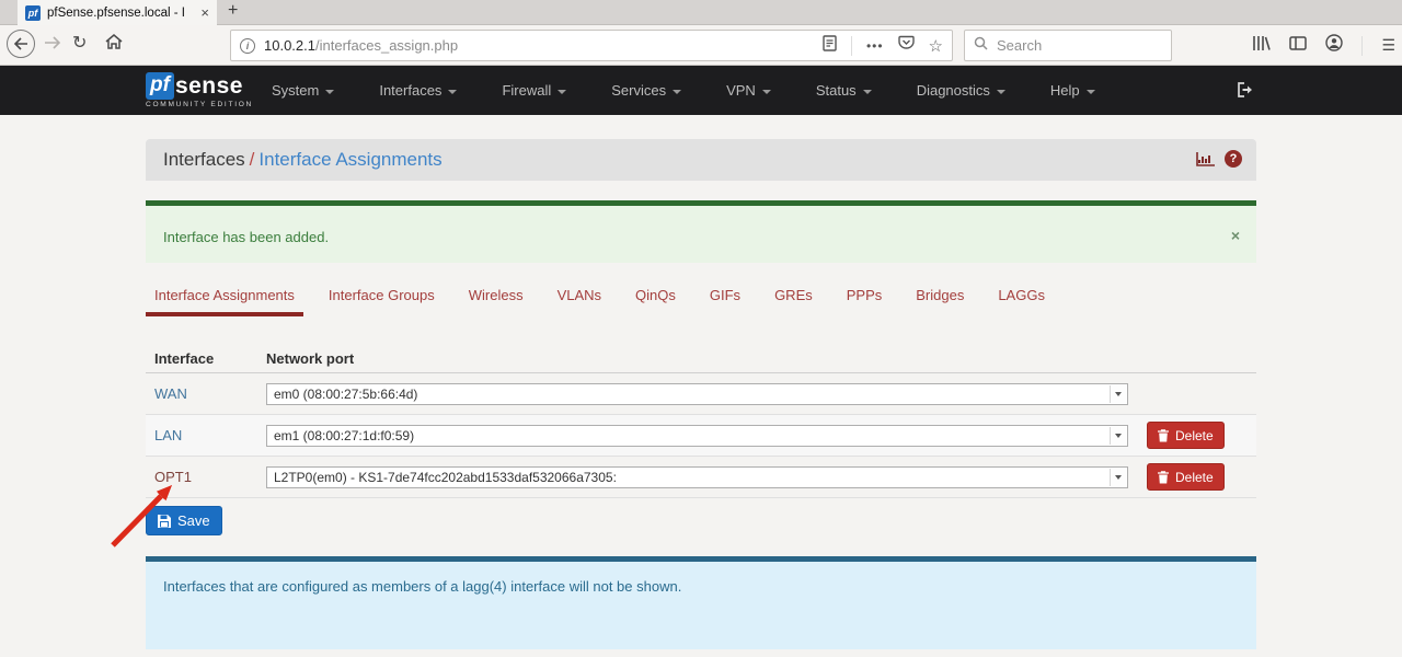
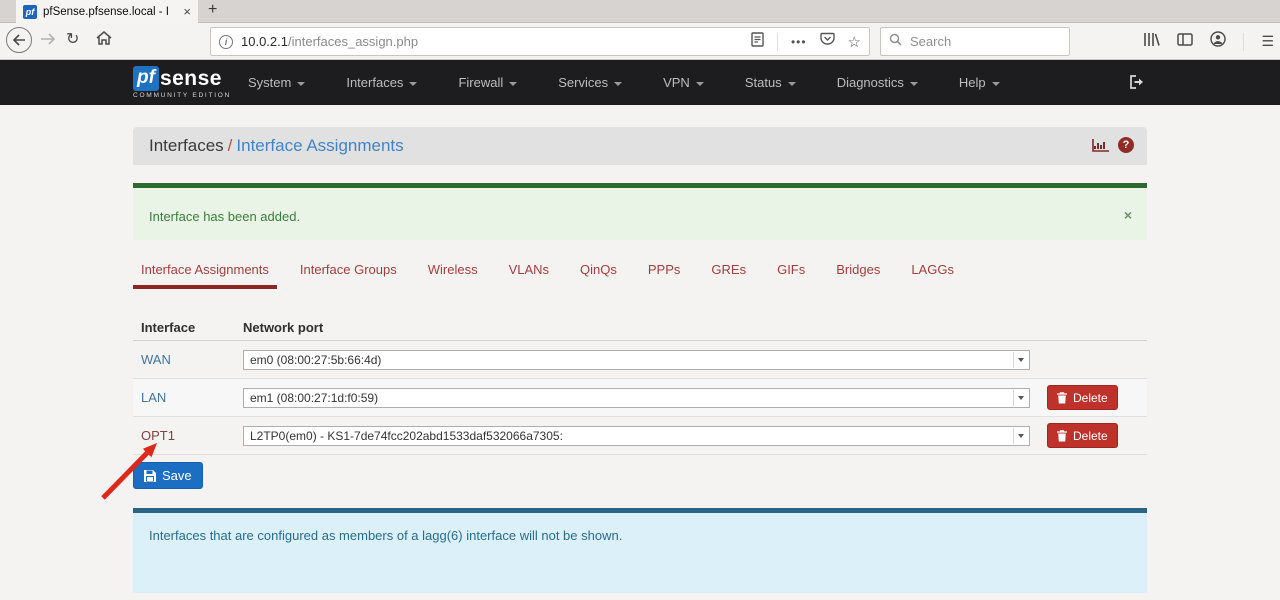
  pf
  pfSense.pfsense.local - I
  ×
  +
  ↻
  i
  10.0.2.1/interfaces_assign.php
  •••
  ☆
  Search
  ☰
  pf
  sense
  System
  Interfaces
  Firewall
  Services
  VPN
  Status
  Diagnostics
  Help
  Interfaces / Interface Assignments
  ?
  Interface has been added.
  ×
  Interface Assignments
  Interface Groups
  Wireless
  VLANs
  QinQs
- GIFs
+ PPPs
  GREs
- PPPs
+ GIFs
  Bridges
  LAGGs
  Interface
  Network port
  WAN
  em0 (08:00:27:5b:66:4d)
  LAN
  em1 (08:00:27:1d:f0:59)
  Delete
  OPT1
  L2TP0(em0) - KS1-7de74fcc202abd1533daf532066a7305:
  Delete
  Save
- Interfaces that are configured as members of a lagg(4) interface will not be shown.
+ Interfaces that are configured as members of a lagg(6) interface will not be shown.
